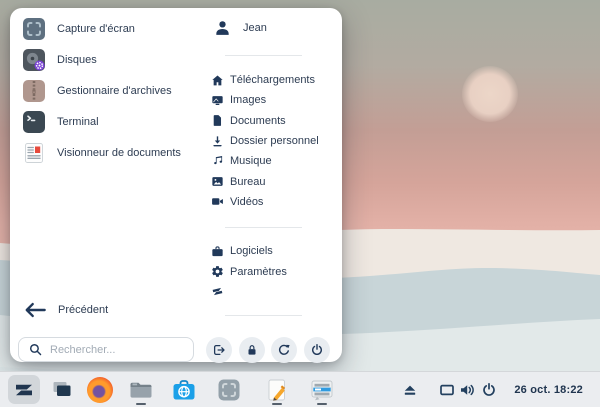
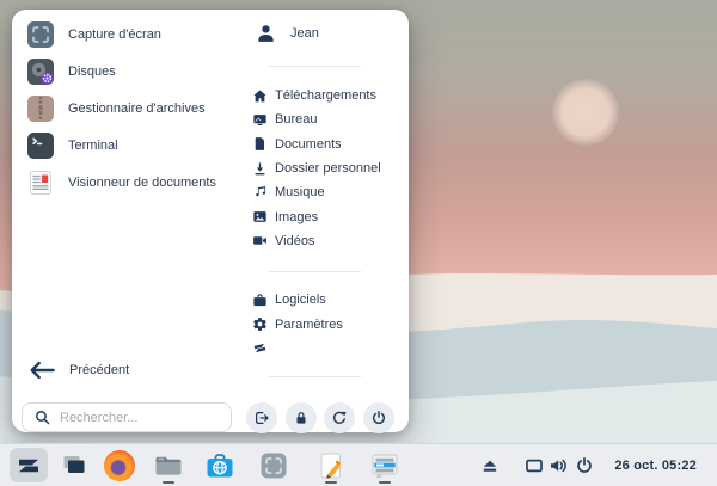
  Capture d'écran
  Disques
  Gestionnaire d'archives
  Terminal
  Visionneur de documents
  Jean
  Téléchargements
- Images
+ Bureau
  Documents
  Dossier personnel
  Musique
- Bureau
+ Images
  Vidéos
  Logiciels
  Paramètres
  Précédent
  Rechercher...
- 26 oct. 18:22
+ 26 oct. 05:22
